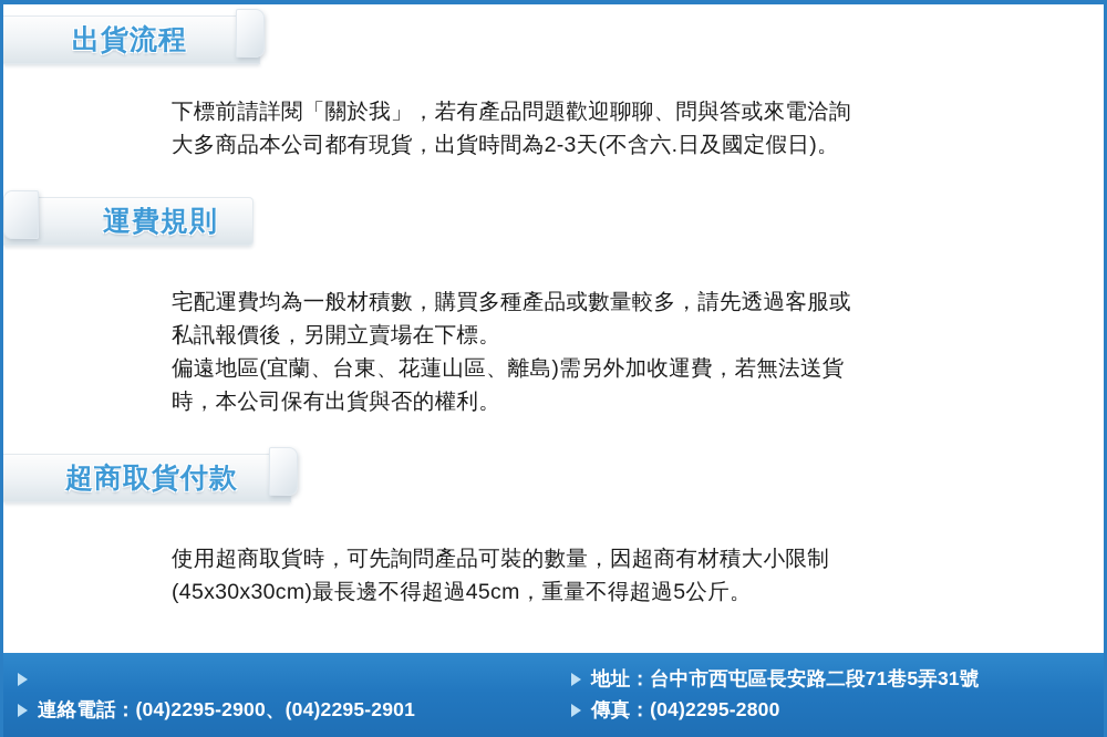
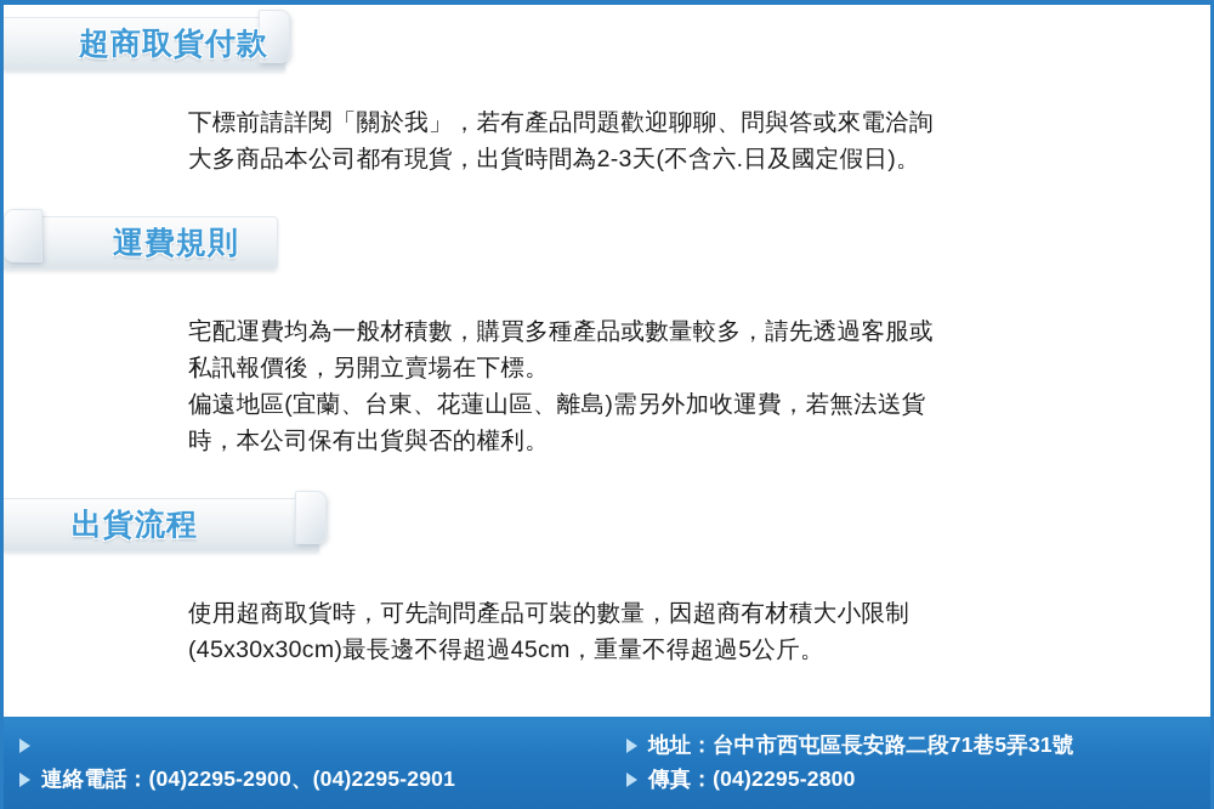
- 出貨流程
+ 超商取貨付款
  下標前請詳閱「關於我」，若有產品問題歡迎聊聊、問與答或來電洽詢
  大多商品本公司都有現貨，出貨時間為2-3天(不含六.日及國定假日)。
  運費規則
  宅配運費均為一般材積數，購買多種產品或數量較多，請先透過客服或
  私訊報價後，另開立賣場在下標。
  偏遠地區(宜蘭、台東、花蓮山區、離島)需另外加收運費，若無法送貨
  時，本公司保有出貨與否的權利。
- 超商取貨付款
+ 出貨流程
  使用超商取貨時，可先詢問產品可裝的數量，因超商有材積大小限制
  (45x30x30cm)最長邊不得超過45cm，重量不得超過5公斤。
  地址：台中市西屯區長安路二段71巷5弄31號
  連絡電話：(04)2295-2900、(04)2295-2901
  傳真：(04)2295-2800
